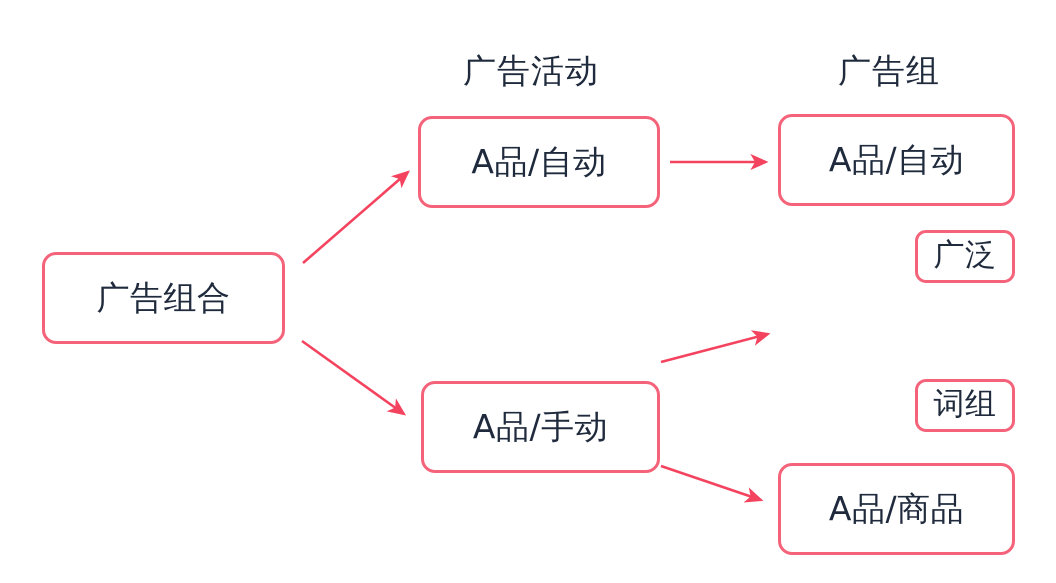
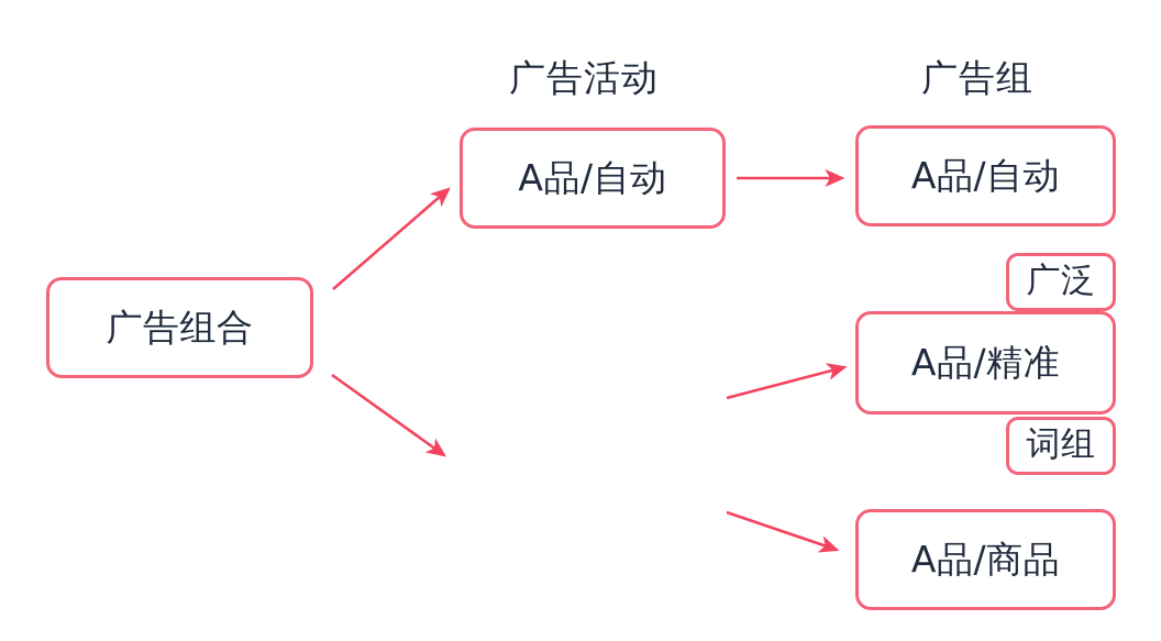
  广告活动
  广告组
  广告组合
  A品/自动
- A品/手动
  A品/自动
  广泛
+ A品/精准
  词组
  A品/商品
